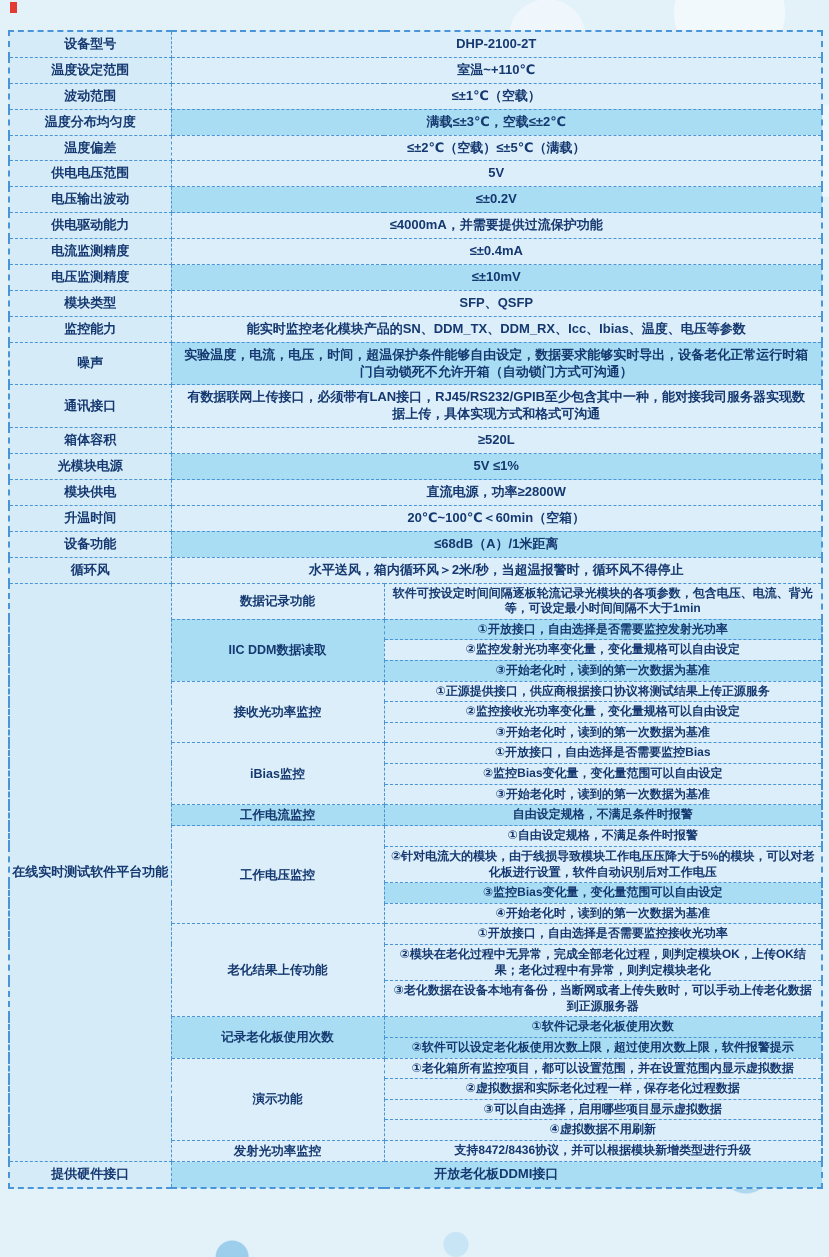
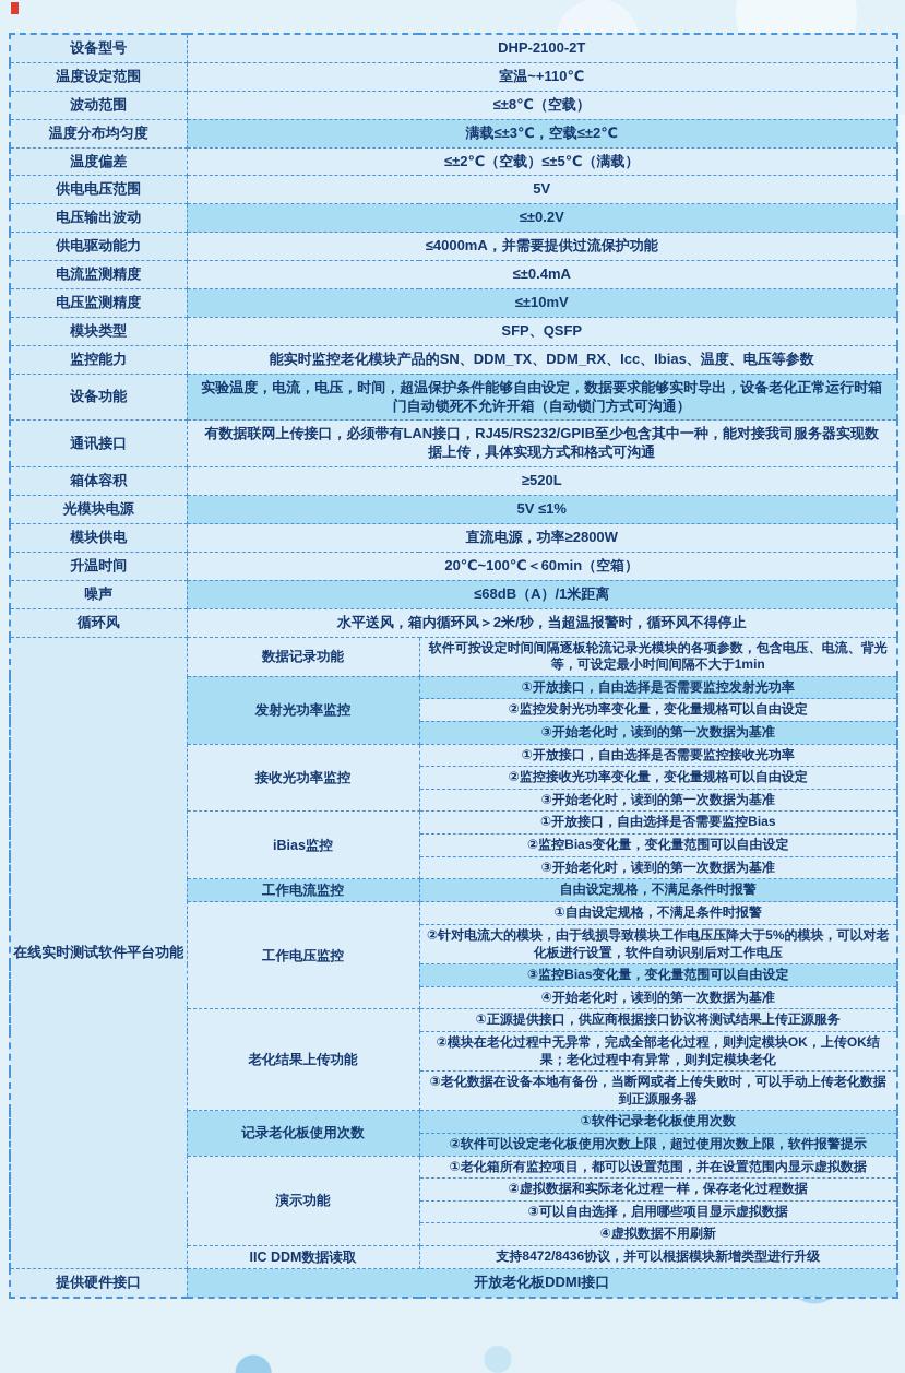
  设备型号	DHP-2100-2T
  温度设定范围	室温~+110℃
- 波动范围	≤±1℃（空载）
+ 波动范围	≤±8℃（空载）
  温度分布均匀度	满载≤±3℃，空载≤±2℃
  温度偏差	≤±2℃（空载）≤±5℃（满载）
  供电电压范围	5V
  电压输出波动	≤±0.2V
  供电驱动能力	≤4000mA，并需要提供过流保护功能
  电流监测精度	≤±0.4mA
  电压监测精度	≤±10mV
  模块类型	SFP、QSFP
  监控能力	能实时监控老化模块产品的SN、DDM_TX、DDM_RX、Icc、Ibias、温度、电压等参数
- 噪声	实验温度，电流，电压，时间，超温保护条件能够自由设定，数据要求能够实时导出，设备老化正常运行时箱门自动锁死不允许开箱（自动锁门方式可沟通）
+ 设备功能	实验温度，电流，电压，时间，超温保护条件能够自由设定，数据要求能够实时导出，设备老化正常运行时箱门自动锁死不允许开箱（自动锁门方式可沟通）
  通讯接口	有数据联网上传接口，必须带有LAN接口，RJ45/RS232/GPIB至少包含其中一种，能对接我司服务器实现数据上传，具体实现方式和格式可沟通
  箱体容积	≥520L
  光模块电源	5V ≤1%
  模块供电	直流电源，功率≥2800W
  升温时间	20℃~100℃＜60min（空箱）
- 设备功能	≤68dB（A）/1米距离
+ 噪声	≤68dB（A）/1米距离
  循环风	水平送风，箱内循环风＞2米/秒，当超温报警时，循环风不得停止
  在线实时测试软件平台功能	数据记录功能	软件可按设定时间间隔逐板轮流记录光模块的各项参数，包含电压、电流、背光等，可设定最小时间间隔不大于1min
- IIC DDM数据读取	①开放接口，自由选择是否需要监控发射光功率
+ 发射光功率监控	①开放接口，自由选择是否需要监控发射光功率
  ②监控发射光功率变化量，变化量规格可以自由设定
  ③开始老化时，读到的第一次数据为基准
- 接收光功率监控	①正源提供接口，供应商根据接口协议将测试结果上传正源服务
+ 接收光功率监控	①开放接口，自由选择是否需要监控接收光功率
  ②监控接收光功率变化量，变化量规格可以自由设定
  ③开始老化时，读到的第一次数据为基准
  iBias监控	①开放接口，自由选择是否需要监控Bias
  ②监控Bias变化量，变化量范围可以自由设定
  ③开始老化时，读到的第一次数据为基准
  工作电流监控	自由设定规格，不满足条件时报警
  工作电压监控	①自由设定规格，不满足条件时报警
  ②针对电流大的模块，由于线损导致模块工作电压压降大于5%的模块，可以对老化板进行设置，软件自动识别后对工作电压
  ③监控Bias变化量，变化量范围可以自由设定
  ④开始老化时，读到的第一次数据为基准
- 老化结果上传功能	①开放接口，自由选择是否需要监控接收光功率
+ 老化结果上传功能	①正源提供接口，供应商根据接口协议将测试结果上传正源服务
  ②模块在老化过程中无异常，完成全部老化过程，则判定模块OK，上传OK结果；老化过程中有异常，则判定模块老化
  ③老化数据在设备本地有备份，当断网或者上传失败时，可以手动上传老化数据到正源服务器
  记录老化板使用次数	①软件记录老化板使用次数
  ②软件可以设定老化板使用次数上限，超过使用次数上限，软件报警提示
  演示功能	①老化箱所有监控项目，都可以设置范围，并在设置范围内显示虚拟数据
  ②虚拟数据和实际老化过程一样，保存老化过程数据
  ③可以自由选择，启用哪些项目显示虚拟数据
  ④虚拟数据不用刷新
- 发射光功率监控	支持8472/8436协议，并可以根据模块新增类型进行升级
+ IIC DDM数据读取	支持8472/8436协议，并可以根据模块新增类型进行升级
  提供硬件接口	开放老化板DDMI接口
